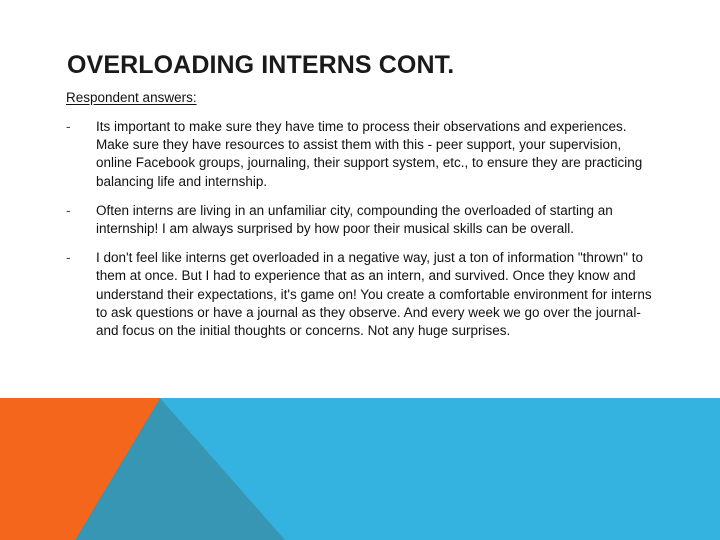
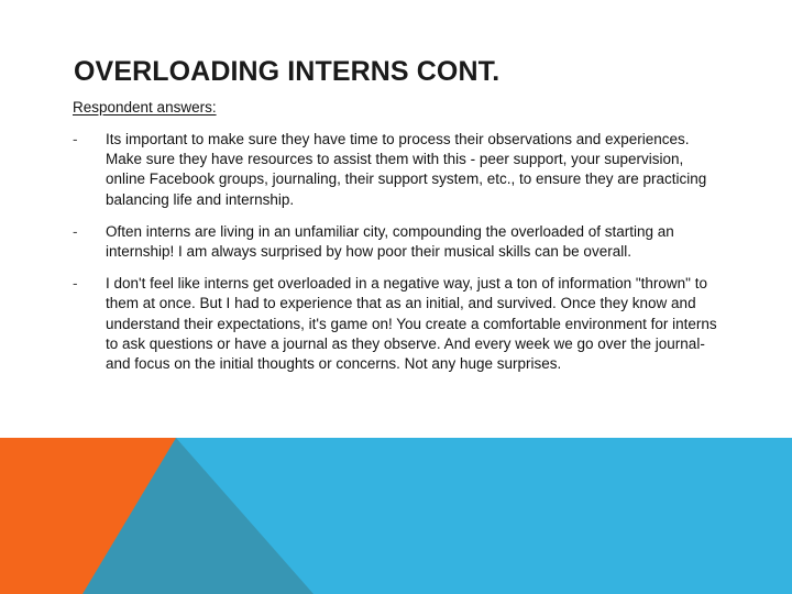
  OVERLOADING INTERNS CONT.
  Respondent answers:
  -
  Its important to make sure they have time to process their observations and experiences. Make sure they have resources to assist them with this - peer support, your supervision, online Facebook groups, journaling, their support system, etc., to ensure they are practicing balancing life and internship.
  -
  Often interns are living in an unfamiliar city, compounding the overloaded of starting an internship! I am always surprised by how poor their musical skills can be overall.
  -
- I don't feel like interns get overloaded in a negative way, just a ton of information "thrown" to them at once. But I had to experience that as an intern, and survived. Once they know and understand their expectations, it's game on! You create a comfortable environment for interns to ask questions or have a journal as they observe. And every week we go over the journal- and focus on the initial thoughts or concerns. Not any huge surprises.
+ I don't feel like interns get overloaded in a negative way, just a ton of information "thrown" to them at once. But I had to experience that as an initial, and survived. Once they know and understand their expectations, it's game on! You create a comfortable environment for interns to ask questions or have a journal as they observe. And every week we go over the journal- and focus on the initial thoughts or concerns. Not any huge surprises.
